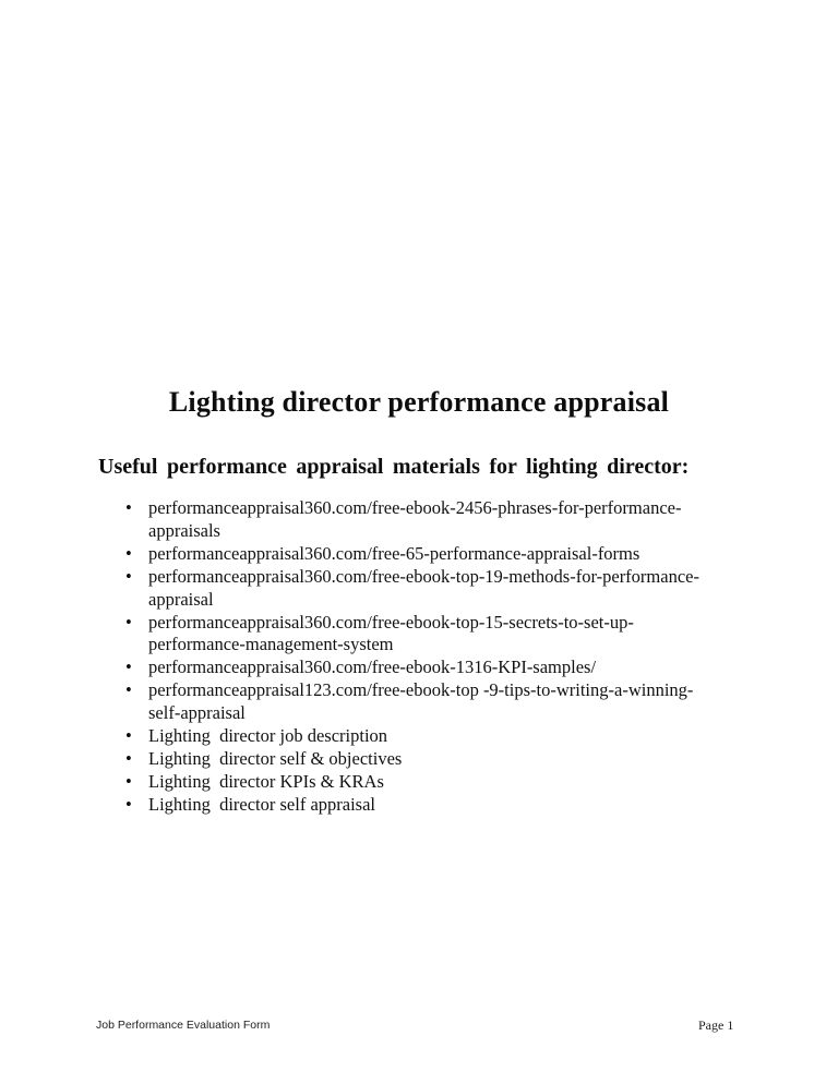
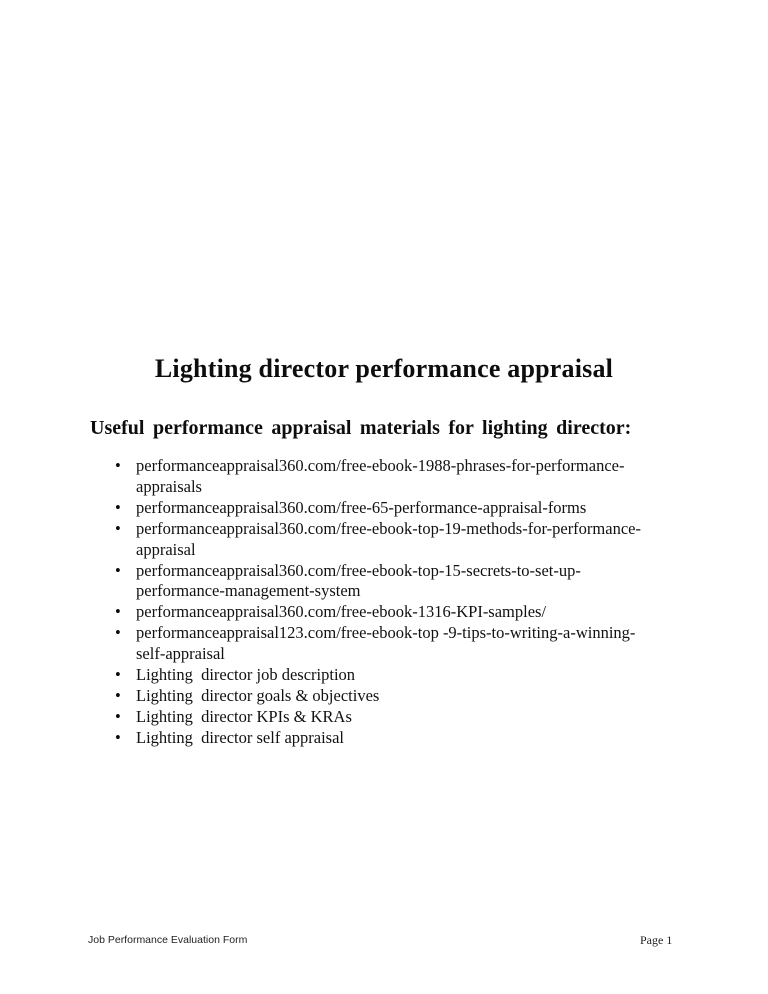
  Lighting director performance appraisal
  Useful performance appraisal materials for lighting director:
- performanceappraisal360.com/free-ebook-2456-phrases-for-performance-
+ performanceappraisal360.com/free-ebook-1988-phrases-for-performance-
  appraisals
  performanceappraisal360.com/free-65-performance-appraisal-forms
  performanceappraisal360.com/free-ebook-top-19-methods-for-performance-
  appraisal
  performanceappraisal360.com/free-ebook-top-15-secrets-to-set-up-
  performance-management-system
  performanceappraisal360.com/free-ebook-1316-KPI-samples/
  performanceappraisal123.com/free-ebook-top -9-tips-to-writing-a-winning-
  self-appraisal
  Lighting director job description
- Lighting director self & objectives
+ Lighting director goals & objectives
  Lighting director KPIs & KRAs
  Lighting director self appraisal
  Job Performance Evaluation Form
  Page 1
